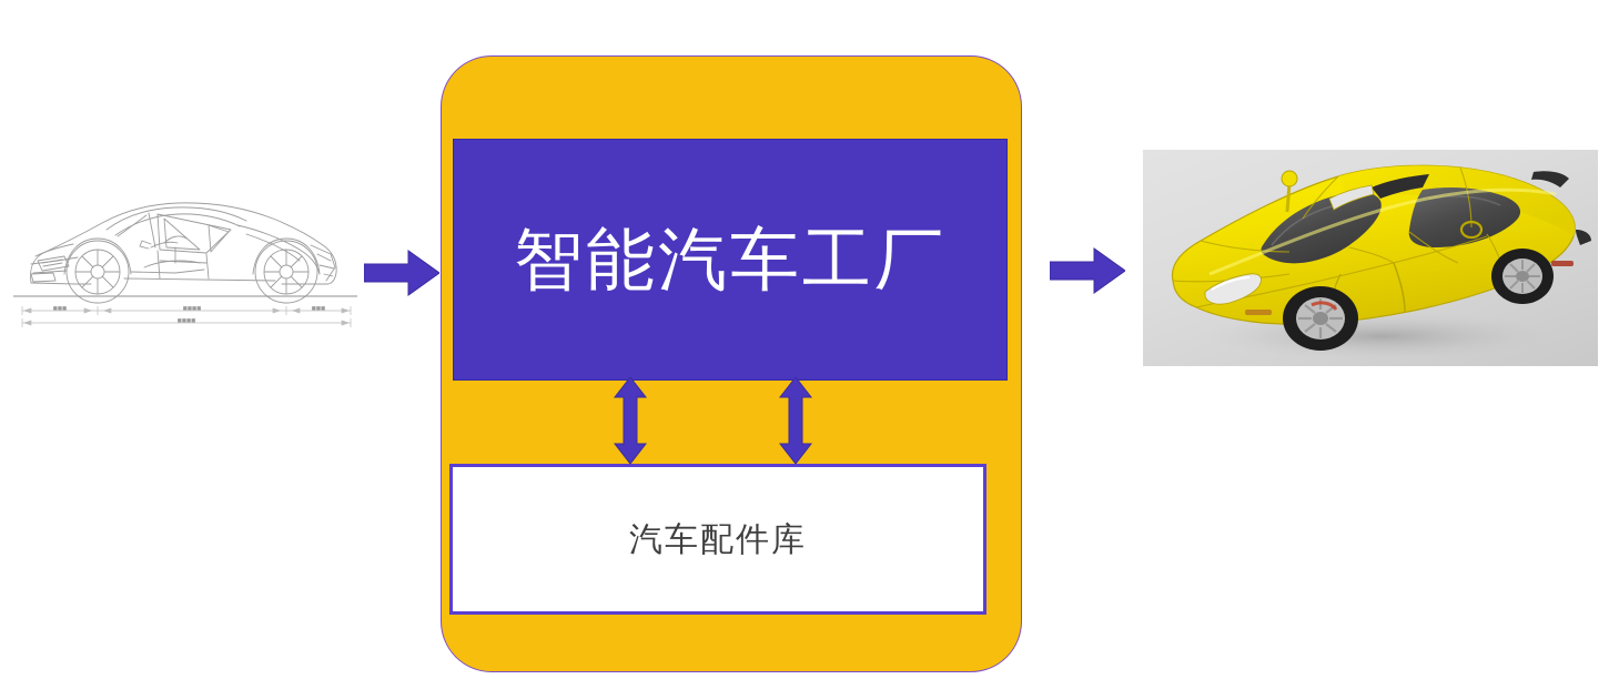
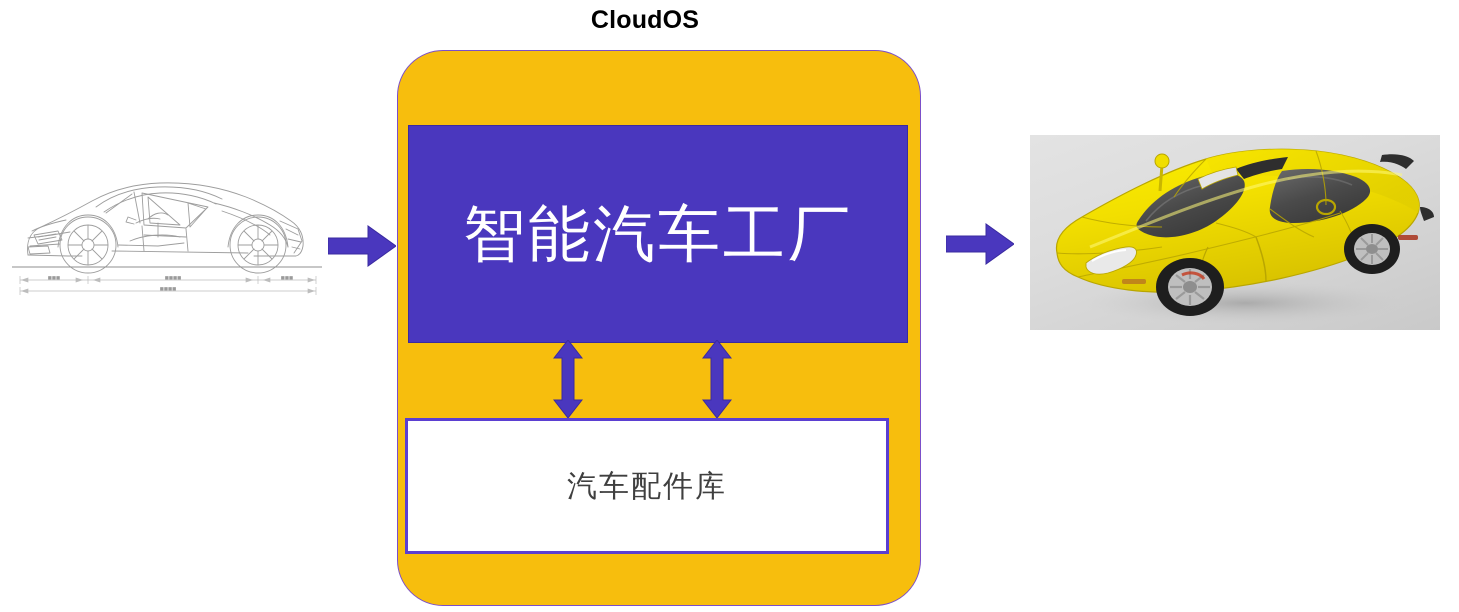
+ CloudOS
  智能汽车工厂
  汽车配件库
